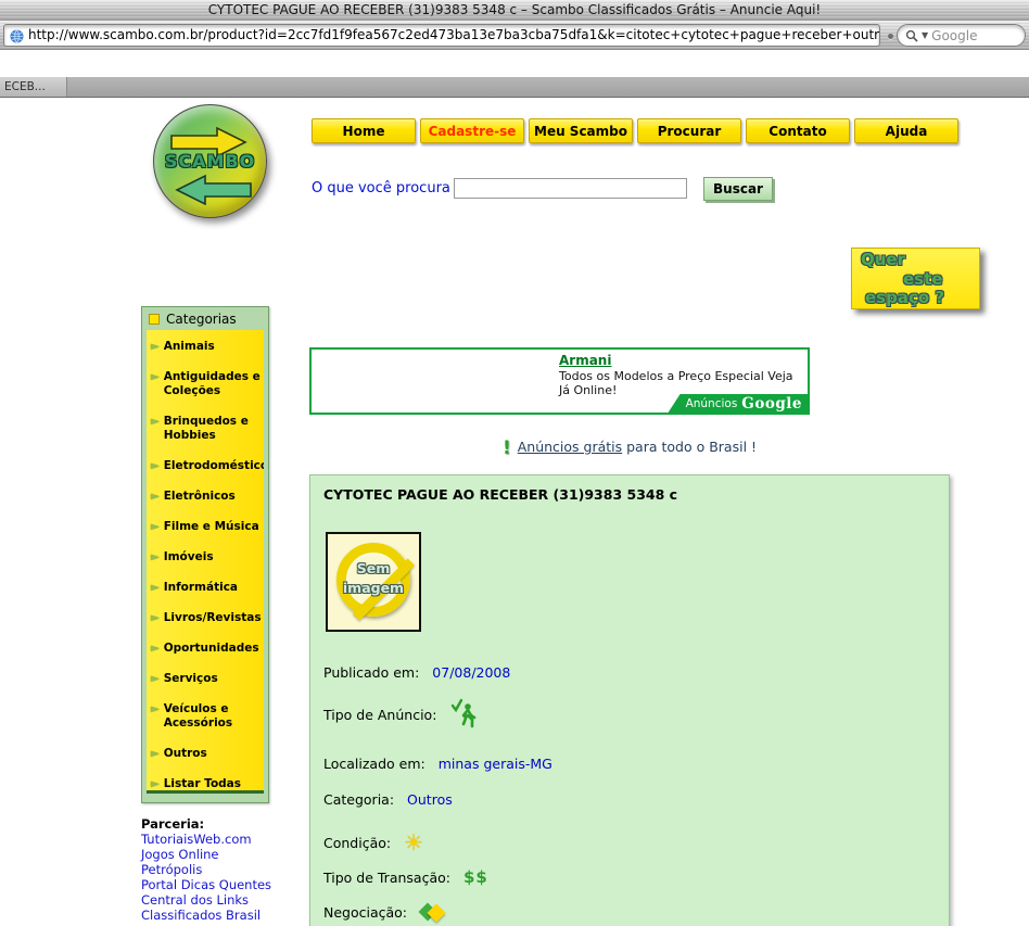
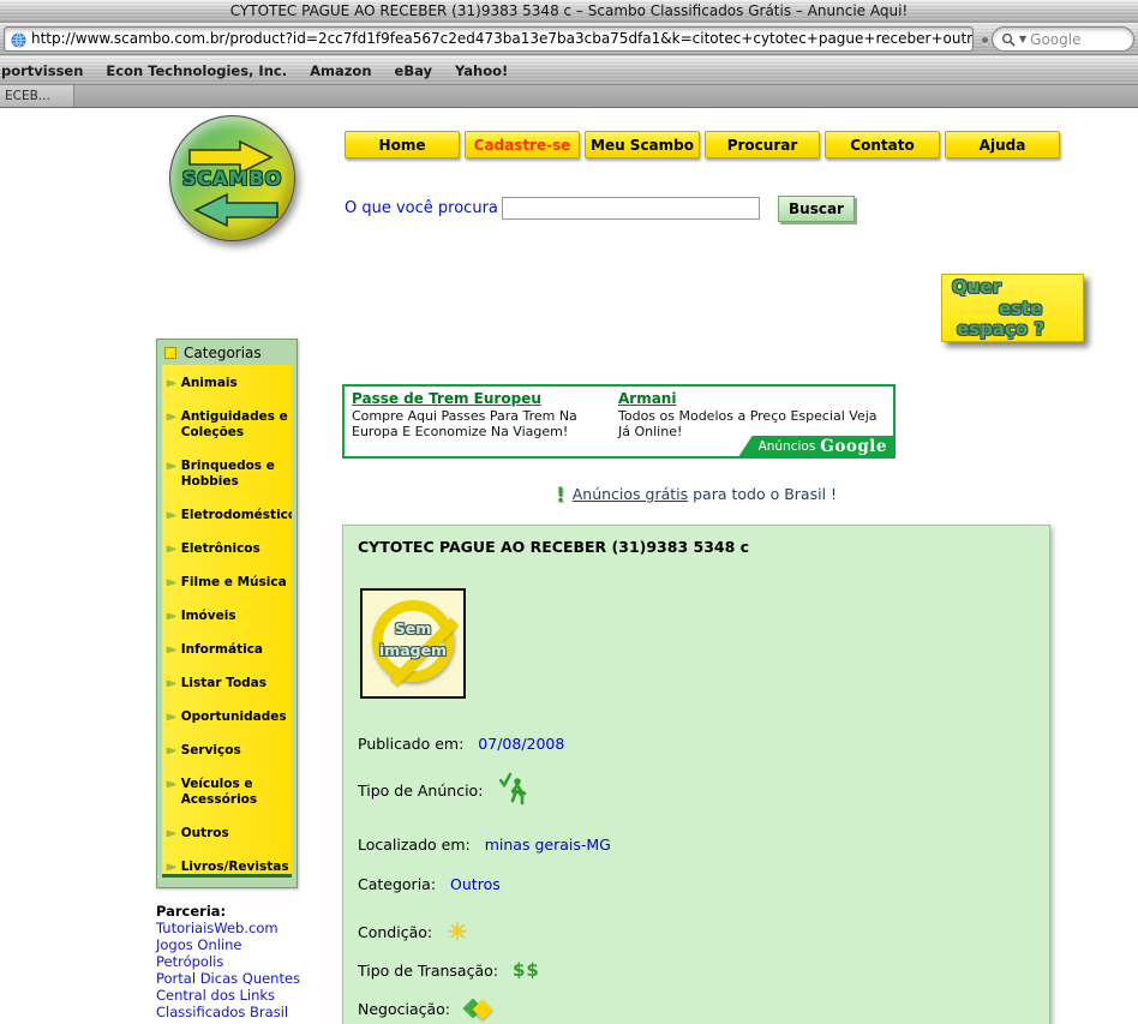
  CYTOTEC PAGUE AO RECEBER (31)9383 5348 c – Scambo Classificados Grátis – Anuncie Aqui!
  http://www.scambo.com.br/product?id=2cc7fd1f9fea567c2ed473ba13e7ba3cba75dfa1&k=citotec+cytotec+pague+receber+outr
  ▼
  Google
+ portvissen
+ Econ Technologies, Inc.
+ Amazon
+ eBay
+ Yahoo!
  ECEB...
  SCAMBO
  Home
  Cadastre-se
  Meu Scambo
  Procurar
  Contato
  Ajuda
  O que você procura
  Buscar
  Quer
  este
  espaço ?
  Categorias
  ►
  Animais
  ►
  Antiguidades e Coleções
  ►
  Brinquedos e Hobbies
  ►
  Eletrodoméstic
  ►
  Eletrônicos
  ►
  Filme e Música
  ►
  Imóveis
  ►
  Informática
  ►
- Livros/Revistas
+ Listar Todas
  ►
  Oportunidades
  ►
  Serviços
  ►
  Veículos e Acessórios
  ►
  Outros
  ►
- Listar Todas
+ Livros/Revistas
  Parceria:
  TutoriaisWeb.com
  Jogos Online
  Petrópolis
  Portal Dicas Quentes
  Central dos Links
  Classificados Brasil
+ Passe de Trem Europeu
+ Compre Aqui Passes Para Trem Na Europa E Economize Na Viagem!
  Armani
  Todos os Modelos a Preço Especial Veja Já Online!
  Anúncios
  Google
  ! Anúncios grátis para todo o Brasil !
  CYTOTEC PAGUE AO RECEBER (31)9383 5348 c
  Sem
  imagem
  Publicado em:
  07/08/2008
  Tipo de Anúncio:
  Localizado em:
  minas gerais-MG
  Categoria:
  Outros
  Condição:
  ☀
  Tipo de Transação:
  $$
  Negociação:
